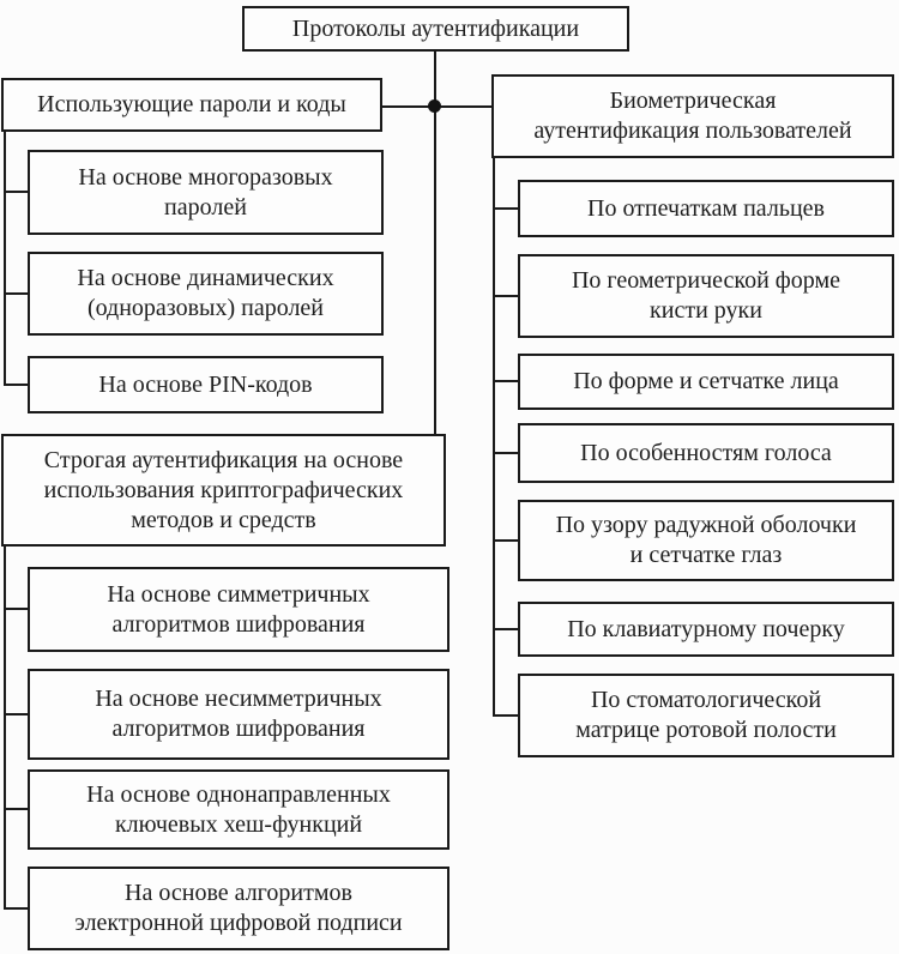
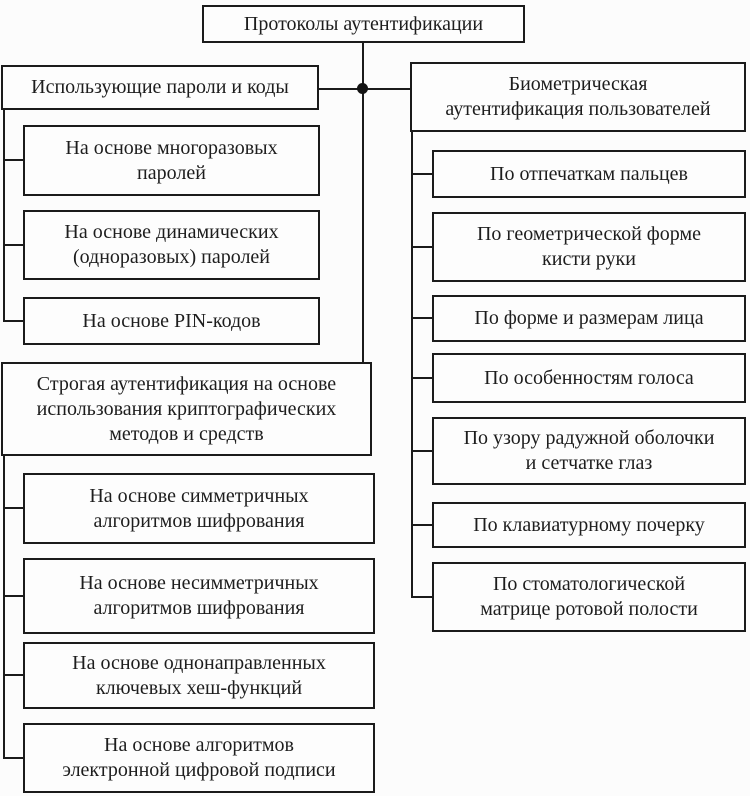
  Протоколы аутентификации
  Использующие пароли и коды
  На основе многоразовых
  паролей
  На основе динамических
  (одноразовых) паролей
  На основе PIN-кодов
  Строгая аутентификация на основе
  использования криптографических
  методов и средств
  На основе симметричных
  алгоритмов шифрования
  На основе несимметричных
  алгоритмов шифрования
  На основе однонаправленных
  ключевых хеш-функций
  На основе алгоритмов
  электронной цифровой подписи
  Биометрическая
  аутентификация пользователей
  По отпечаткам пальцев
  По геометрической форме
  кисти руки
- По форме и сетчатке лица
+ По форме и размерам лица
  По особенностям голоса
  По узору радужной оболочки
  и сетчатке глаз
  По клавиатурному почерку
  По стоматологической
  матрице ротовой полости
